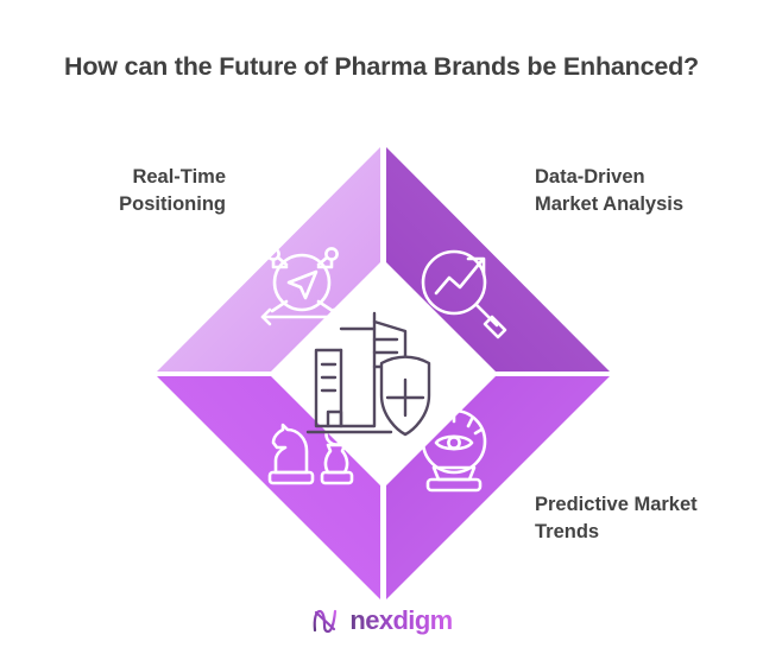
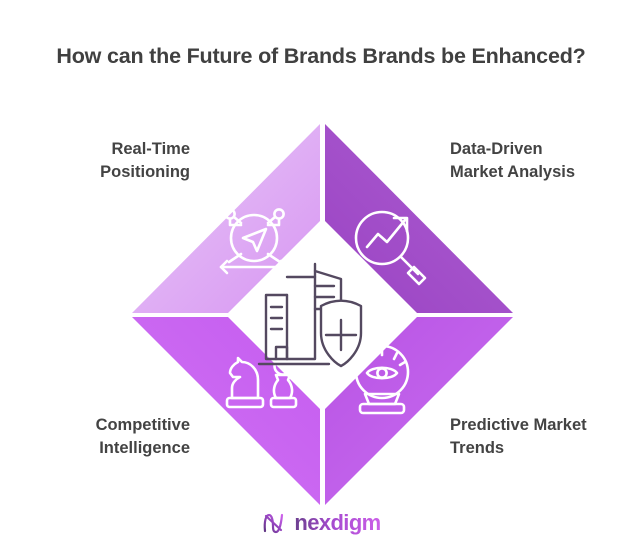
- How can the Future of Pharma Brands be Enhanced?
+ How can the Future of Brands Brands be Enhanced?
  Real-Time
  Positioning
  Data-Driven
  Market Analysis
+ Competitive
+ Intelligence
  Predictive Market
  Trends
  nexdigm
